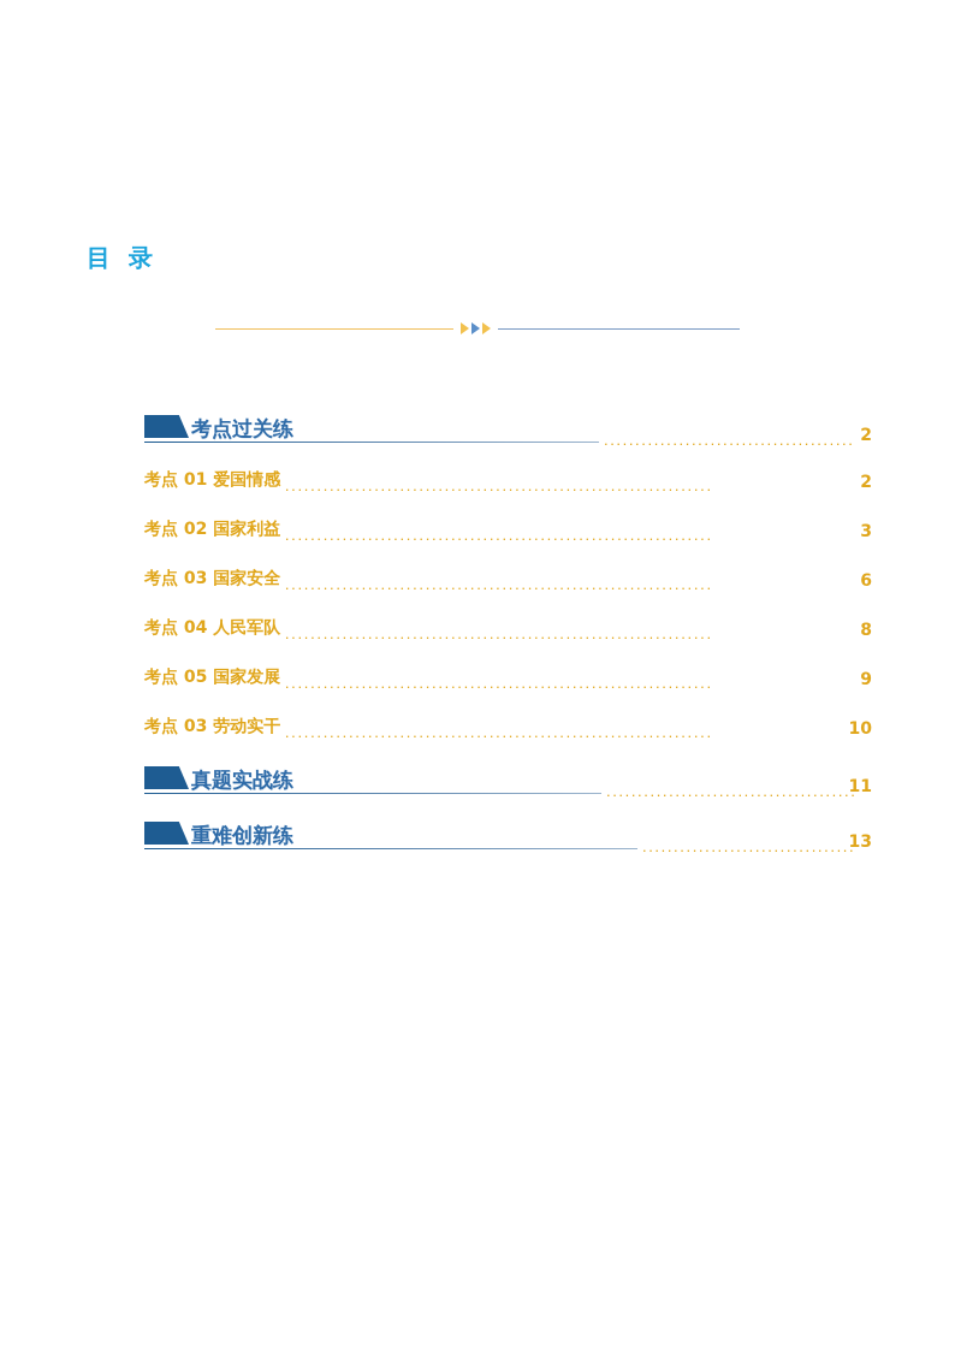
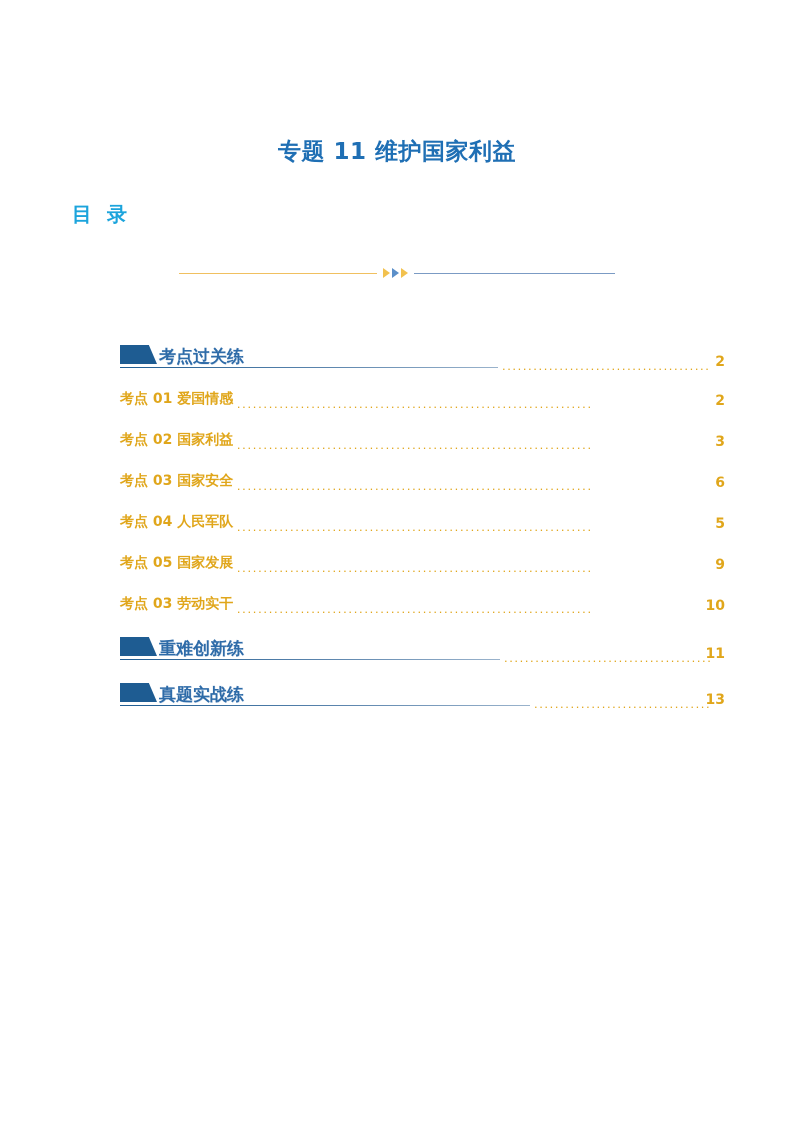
+ 专题 11 维护国家利益
  目 录
  考点过关练
  ........................................
  2
  考点 01 爱国情感
  ...................................................................
  2
  考点 02 国家利益
  ...................................................................
  3
  考点 03 国家安全
  ...................................................................
  6
  考点 04 人民军队
  ...................................................................
- 8
+ 5
  考点 05 国家发展
  ...................................................................
  9
  考点 03 劳动实干
  ...................................................................
  10
- 真题实战练
+ 重难创新练
  ........................................
  11
- 重难创新练
+ 真题实战练
  ..................................
  13
